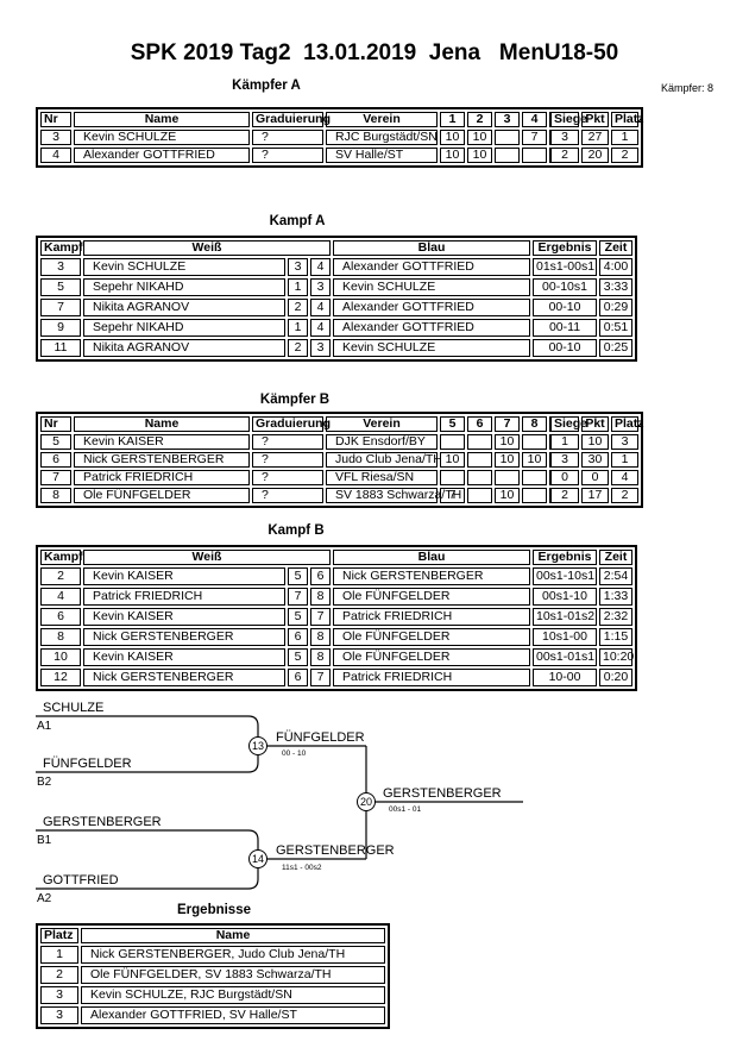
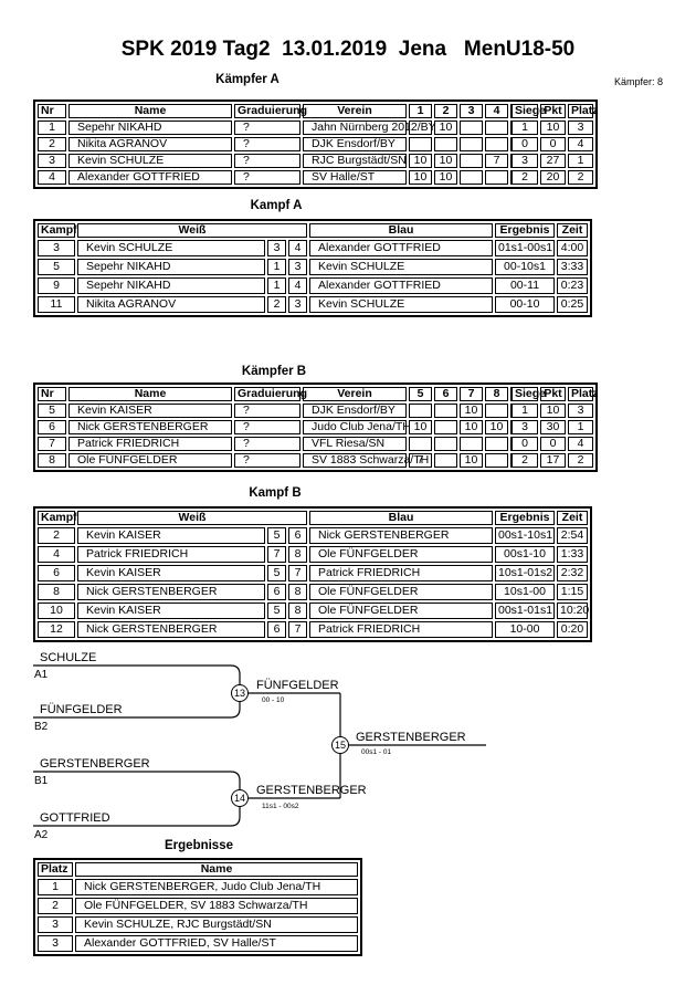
  SPK 2019 Tag2 13.01.2019 Jena MenU18-50
  Kämpfer A
  Kämpfer: 8
  Nr	Name	Graduierung	Verein	1	2	3	4	Siege	Pkt	Platz
+ 1	Sepehr NIKAHD	?	Jahn Nürnberg 2012/BY		10			1	10	3
+ 2	Nikita AGRANOV	?	DJK Ensdorf/BY					0	0	4
  3	Kevin SCHULZE	?	RJC Burgstädt/SN	10	10		7	3	27	1
  4	Alexander GOTTFRIED	?	SV Halle/ST	10	10			2	20	2
  Kampf A
  Kampf	Weiß	Blau	Ergebnis	Zeit
  3	Kevin SCHULZE	3	4	Alexander GOTTFRIED	01s1-00s1	4:00
  5	Sepehr NIKAHD	1	3	Kevin SCHULZE	00-10s1	3:33
- 7	Nikita AGRANOV	2	4	Alexander GOTTFRIED	00-10	0:29
- 9	Sepehr NIKAHD	1	4	Alexander GOTTFRIED	00-11	0:51
+ 9	Sepehr NIKAHD	1	4	Alexander GOTTFRIED	00-11	0:23
  11	Nikita AGRANOV	2	3	Kevin SCHULZE	00-10	0:25
  Kämpfer B
  Nr	Name	Graduierung	Verein	5	6	7	8	Siege	Pkt	Platz
  5	Kevin KAISER	?	DJK Ensdorf/BY			10		1	10	3
  6	Nick GERSTENBERGER	?	Judo Club Jena/TH	10		10	10	3	30	1
  7	Patrick FRIEDRICH	?	VFL Riesa/SN					0	0	4
  8	Ole FÜNFGELDER	?	SV 1883 Schwarza/H	7		10		2	17	2
  Kampf B
  Kampf	Weiß	Blau	Ergebnis	Zeit
  2	Kevin KAISER	5	6	Nick GERSTENBERGER	00s1-10s1	2:54
  4	Patrick FRIEDRICH	7	8	Ole FÜNFGELDER	00s1-10	1:33
  6	Kevin KAISER	5	7	Patrick FRIEDRICH	10s1-01s2	2:32
  8	Nick GERSTENBERGER	6	8	Ole FÜNFGELDER	10s1-00	1:15
  10	Kevin KAISER	5	8	Ole FÜNFGELDER	00s1-01s1	10:20
  12	Nick GERSTENBERGER	6	7	Patrick FRIEDRICH	10-00	0:20
  SCHULZE
  A1
  FÜNFGELDER
  B2
  GERSTENBERGER
  B1
  GOTTFRIED
  A2
  13
  FÜNFGELDER
  14
  GERSTENBERGER
- 20
+ 15
  GERSTENBERGER
  Ergebnisse
  Platz	Name
  1	Nick GERSTENBERGER, Judo Club Jena/TH
  2	Ole FÜNFGELDER, SV 1883 Schwarza/TH
  3	Kevin SCHULZE, RJC Burgstädt/SN
  3	Alexander GOTTFRIED, SV Halle/ST
